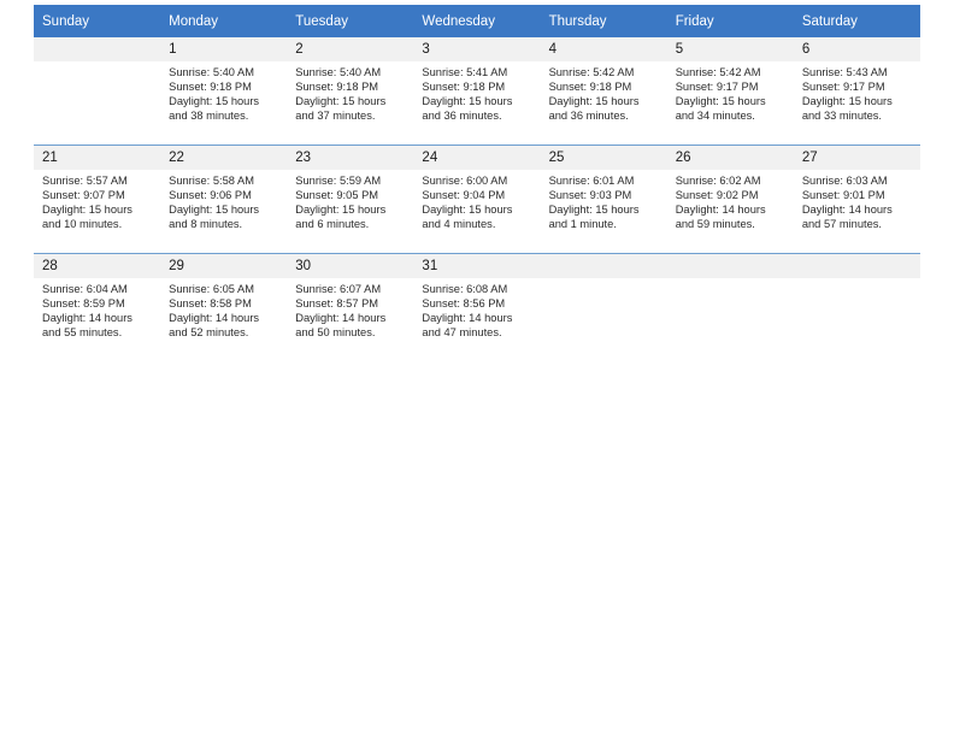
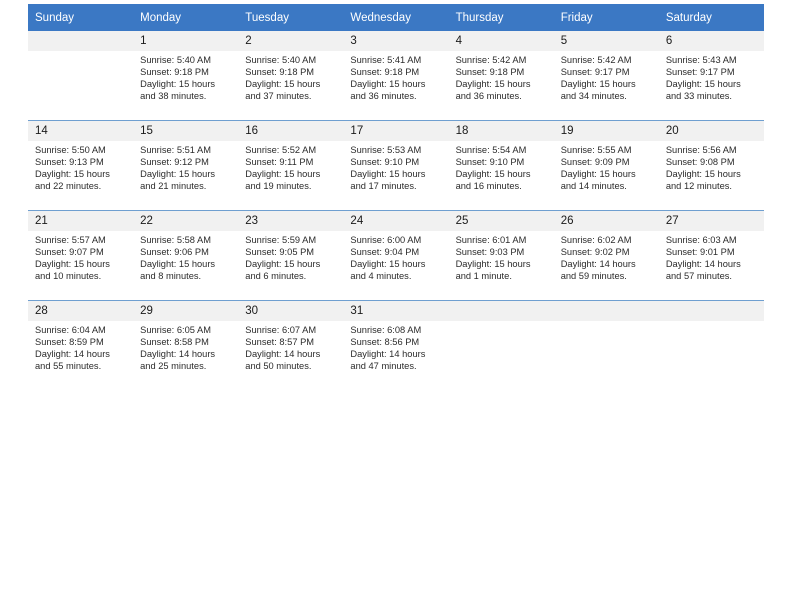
  Sunday	Monday	Tuesday	Wednesday	Thursday	Friday	Saturday
  	1Sunrise: 5:40 AMSunset: 9:18 PMDaylight: 15 hoursand 38 minutes.	2Sunrise: 5:40 AMSunset: 9:18 PMDaylight: 15 hoursand 37 minutes.	3Sunrise: 5:41 AMSunset: 9:18 PMDaylight: 15 hoursand 36 minutes.	4Sunrise: 5:42 AMSunset: 9:18 PMDaylight: 15 hoursand 36 minutes.	5Sunrise: 5:42 AMSunset: 9:17 PMDaylight: 15 hoursand 34 minutes.	6Sunrise: 5:43 AMSunset: 9:17 PMDaylight: 15 hoursand 33 minutes.
+ 14Sunrise: 5:50 AMSunset: 9:13 PMDaylight: 15 hoursand 22 minutes.	15Sunrise: 5:51 AMSunset: 9:12 PMDaylight: 15 hoursand 21 minutes.	16Sunrise: 5:52 AMSunset: 9:11 PMDaylight: 15 hoursand 19 minutes.	17Sunrise: 5:53 AMSunset: 9:10 PMDaylight: 15 hoursand 17 minutes.	18Sunrise: 5:54 AMSunset: 9:10 PMDaylight: 15 hoursand 16 minutes.	19Sunrise: 5:55 AMSunset: 9:09 PMDaylight: 15 hoursand 14 minutes.	20Sunrise: 5:56 AMSunset: 9:08 PMDaylight: 15 hoursand 12 minutes.
  21Sunrise: 5:57 AMSunset: 9:07 PMDaylight: 15 hoursand 10 minutes.	22Sunrise: 5:58 AMSunset: 9:06 PMDaylight: 15 hoursand 8 minutes.	23Sunrise: 5:59 AMSunset: 9:05 PMDaylight: 15 hoursand 6 minutes.	24Sunrise: 6:00 AMSunset: 9:04 PMDaylight: 15 hoursand 4 minutes.	25Sunrise: 6:01 AMSunset: 9:03 PMDaylight: 15 hoursand 1 minute.	26Sunrise: 6:02 AMSunset: 9:02 PMDaylight: 14 hoursand 59 minutes.	27Sunrise: 6:03 AMSunset: 9:01 PMDaylight: 14 hoursand 57 minutes.
- 28Sunrise: 6:04 AMSunset: 8:59 PMDaylight: 14 hoursand 55 minutes.	29Sunrise: 6:05 AMSunset: 8:58 PMDaylight: 14 hoursand 52 minutes.	30Sunrise: 6:07 AMSunset: 8:57 PMDaylight: 14 hoursand 50 minutes.	31Sunrise: 6:08 AMSunset: 8:56 PMDaylight: 14 hoursand 47 minutes.
+ 28Sunrise: 6:04 AMSunset: 8:59 PMDaylight: 14 hoursand 55 minutes.	29Sunrise: 6:05 AMSunset: 8:58 PMDaylight: 14 hoursand 25 minutes.	30Sunrise: 6:07 AMSunset: 8:57 PMDaylight: 14 hoursand 50 minutes.	31Sunrise: 6:08 AMSunset: 8:56 PMDaylight: 14 hoursand 47 minutes.
